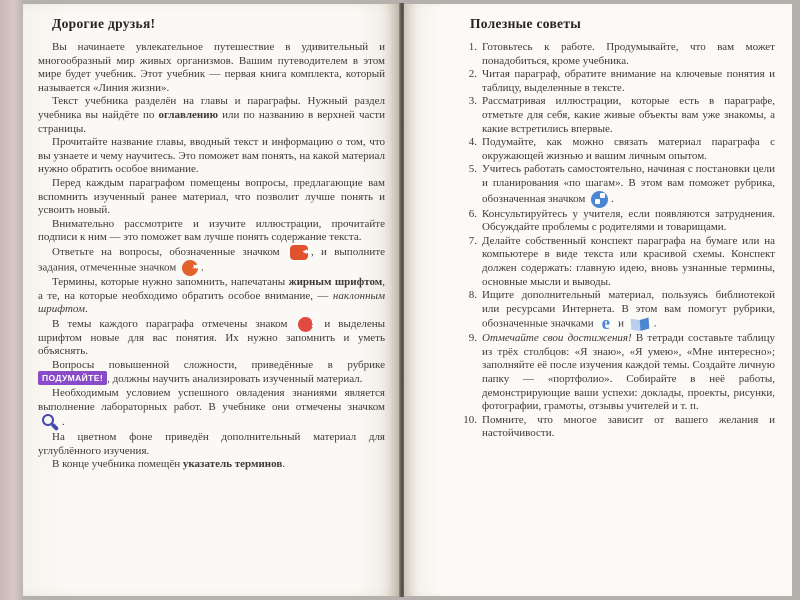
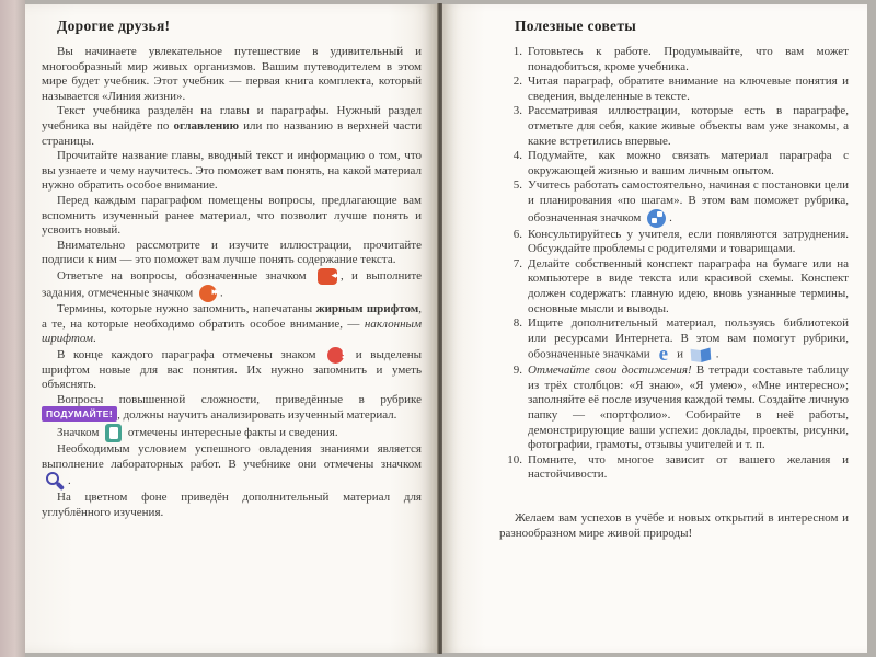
  Дорогие друзья!
  Вы начинаете увлекательное путешествие в удивительный и многообразный мир живых организмов. Вашим путеводителем в этом мире будет учебник. Этот учебник — первая книга комплекта, который называется «Линия жизни».
  Текст учебника разделён на главы и параграфы. Нужный раздел учебника вы найдёте по оглавлению или по названию в верхней части страницы.
  Прочитайте название главы, вводный текст и информацию о том, что вы узнаете и чему научитесь. Это поможет вам понять, на какой материал нужно обратить особое внимание.
  Перед каждым параграфом помещены вопросы, предлагающие вам вспомнить изученный ранее материал, что позволит лучше понять и усвоить новый.
  Внимательно рассмотрите и изучите иллюстрации, прочитайте подписи к ним — это поможет вам лучше понять содержание текста.
  Ответьте на вопросы, обозначенные значком ◂◂ , и выполните задания, отмеченные значком ▸▸ .
  Термины, которые нужно запомнить, напечатаны жирным шрифтом, а те, на которые необходимо обратить особое внимание, — наклонным шрифтом.
- В темы каждого параграфа отмечены знаком ! и выделены шрифтом новые для вас понятия. Их нужно запомнить и уметь объяснять.
+ В конце каждого параграфа отмечены знаком ! и выделены шрифтом новые для вас понятия. Их нужно запомнить и уметь объяснять.
  Вопросы повышенной сложности, приведённые в рубрике ПОДУМАЙТЕ! , должны научить анализировать изученный материал.
+ Значком отмечены интересные факты и сведения.
  Необходимым условием успешного овладения знаниями является выполнение лабораторных работ. В учебнике они отмечены значком .
  На цветном фоне приведён дополнительный материал для углублённого изучения.
- В конце учебника помещён указатель терминов.
  Полезные советы
  1.
  Готовьтесь к работе. Продумывайте, что вам может понадобиться, кроме учебника.
  2.
- Читая параграф, обратите внимание на ключевые понятия и таблицу, выделенные в тексте.
+ Читая параграф, обратите внимание на ключевые понятия и сведения, выделенные в тексте.
  3.
  Рассматривая иллюстрации, которые есть в параграфе, отметьте для себя, какие живые объекты вам уже знакомы, а какие встретились впервые.
  4.
  Подумайте, как можно связать материал параграфа с окружающей жизнью и вашим личным опытом.
  5.
  Учитесь работать самостоятельно, начиная с постановки цели и планирования «по шагам». В этом вам поможет рубрика, обозначенная значком .
  6.
  Консультируйтесь у учителя, если появляются затруднения. Обсуждайте проблемы с родителями и товарищами.
  7.
  Делайте собственный конспект параграфа на бумаге или на компьютере в виде текста или красивой схемы. Конспект должен содержать: главную идею, вновь узнанные термины, основные мысли и выводы.
  8.
  Ищите дополнительный материал, пользуясь библиотекой или ресурсами Интернета. В этом вам помогут рубрики, обозначенные значками e и .
  9.
  Отмечайте свои достижения! В тетради составьте таблицу из трёх столбцов: «Я знаю», «Я умею», «Мне интересно»; заполняйте её после изучения каждой темы. Создайте личную папку — «портфолио». Собирайте в неё работы, демонстрирующие ваши успехи: доклады, проекты, рисунки, фотографии, грамоты, отзывы учителей и т. п.
  10.
  Помните, что многое зависит от вашего желания и настойчивости.
+ Желаем вам успехов в учёбе и новых открытий в интересном и разнообразном мире живой природы!
